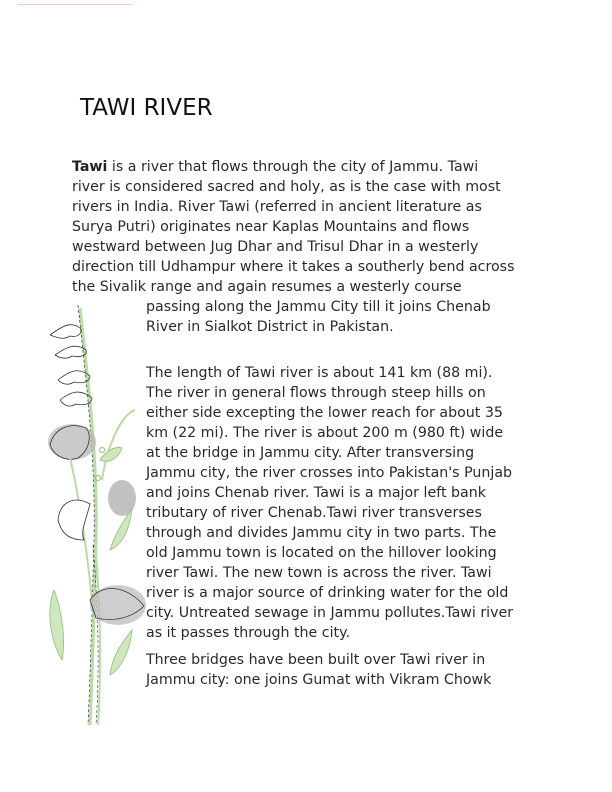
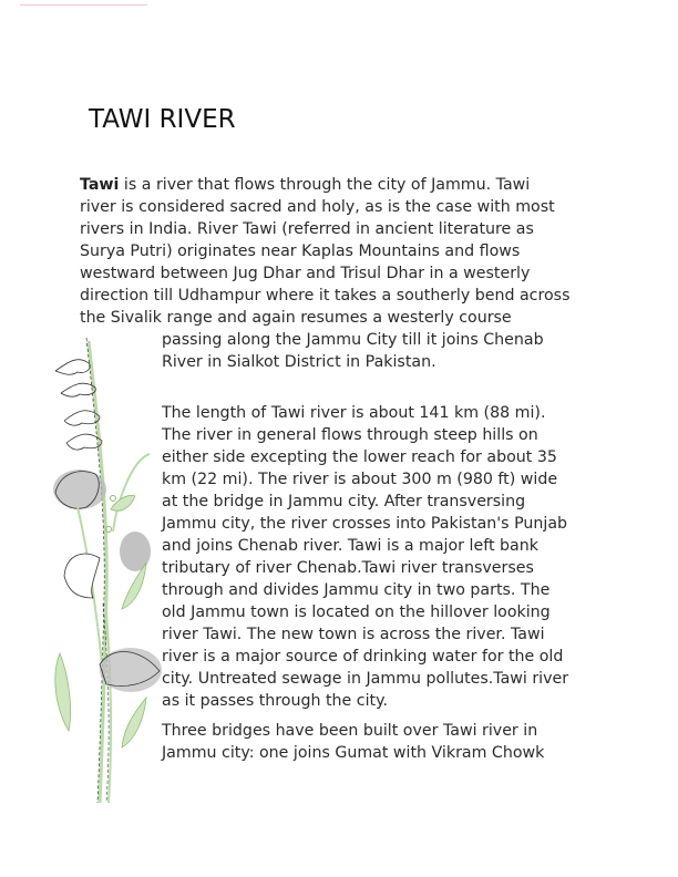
  TAWI RIVER
  Tawi is a river that flows through the city of Jammu. Tawi
  river is considered sacred and holy, as is the case with most
  rivers in India. River Tawi (referred in ancient literature as
  Surya Putri) originates near Kaplas Mountains and flows
  westward between Jug Dhar and Trisul Dhar in a westerly
  direction till Udhampur where it takes a southerly bend across
  the Sivalik range and again resumes a westerly course
  passing along the Jammu City till it joins Chenab
  River in Sialkot District in Pakistan.
  The length of Tawi river is about 141 km (88 mi).
  The river in general flows through steep hills on
  either side excepting the lower reach for about 35
- km (22 mi). The river is about 200 m (980 ft) wide
+ km (22 mi). The river is about 300 m (980 ft) wide
  at the bridge in Jammu city. After transversing
  Jammu city, the river crosses into Pakistan's Punjab
  and joins Chenab river. Tawi is a major left bank
  tributary of river Chenab.Tawi river transverses
  through and divides Jammu city in two parts. The
  old Jammu town is located on the hillover looking
  river Tawi. The new town is across the river. Tawi
  river is a major source of drinking water for the old
  city. Untreated sewage in Jammu pollutes.Tawi river
  as it passes through the city.
  Three bridges have been built over Tawi river in
  Jammu city: one joins Gumat with Vikram Chowk
